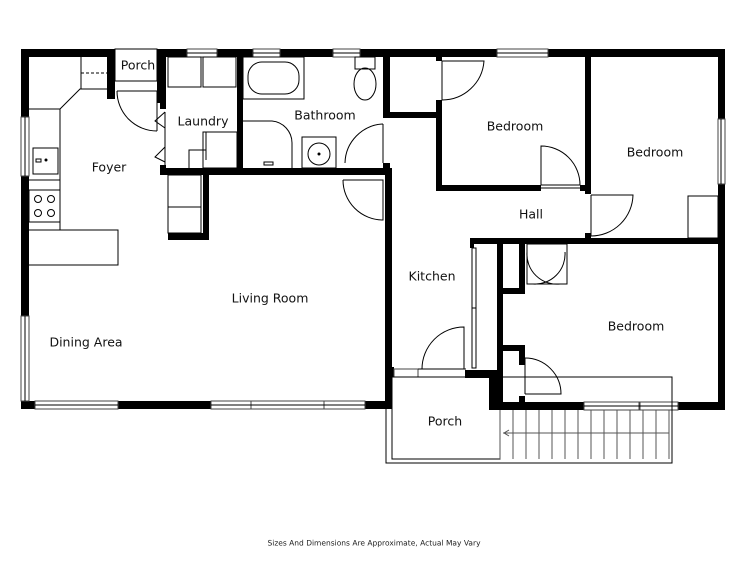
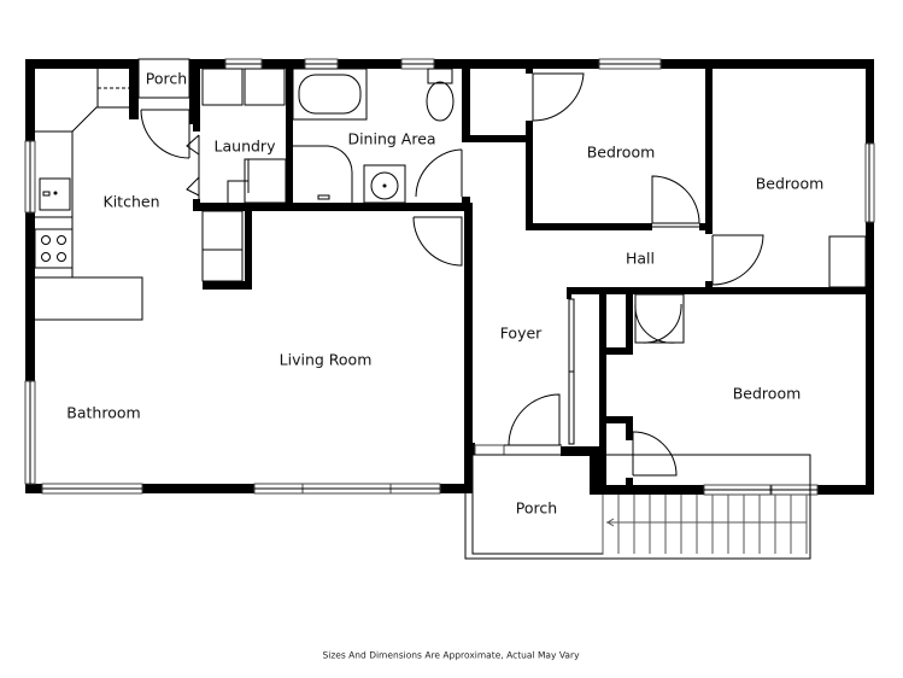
  Porch
  Laundry
- Bathroom
+ Dining Area
- Foyer
+ Kitchen
  Bedroom
  Bedroom
  Hall
- Kitchen
+ Foyer
  Living Room
  Bedroom
- Dining Area
+ Bathroom
  Porch
  Sizes And Dimensions Are Approximate, Actual May Vary
